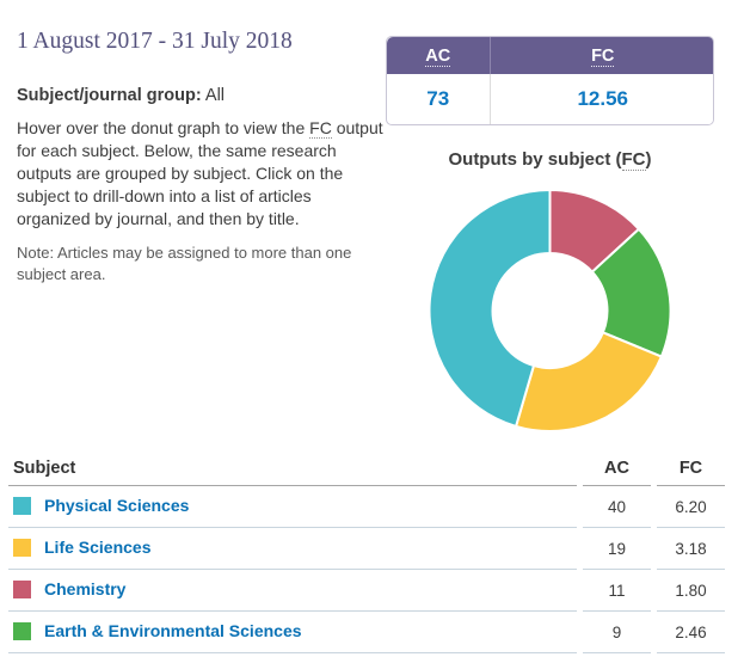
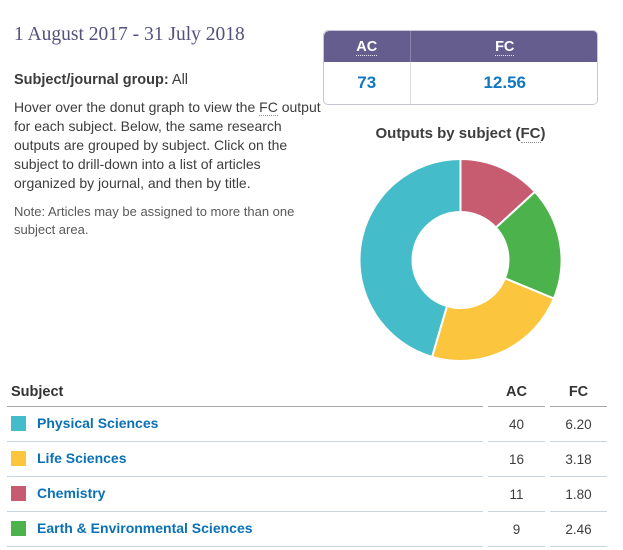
  1 August 2017 - 31 July 2018
  Subject/journal group: All
  Hover over the donut graph to view the FC output for each subject. Below, the same research outputs are grouped by subject. Click on the subject to drill-down into a list of articles organized by journal, and then by title.
  Note: Articles may be assigned to more than one subject area.
  AC	FC
  73	12.56
  Outputs by subject (FC)
  Subject	AC	FC
  Physical Sciences	40	6.20
- Life Sciences	19	3.18
+ Life Sciences	16	3.18
  Chemistry	11	1.80
  Earth & Environmental Sciences	9	2.46
